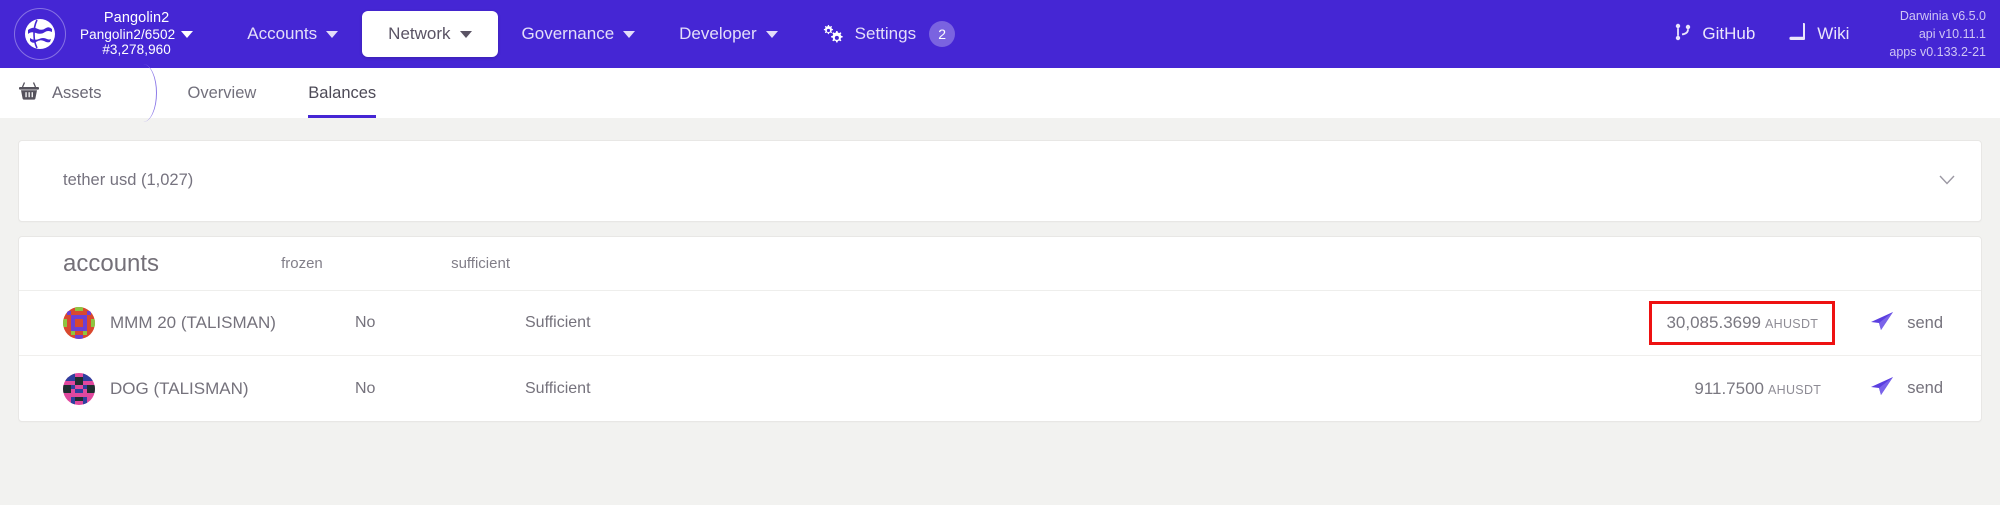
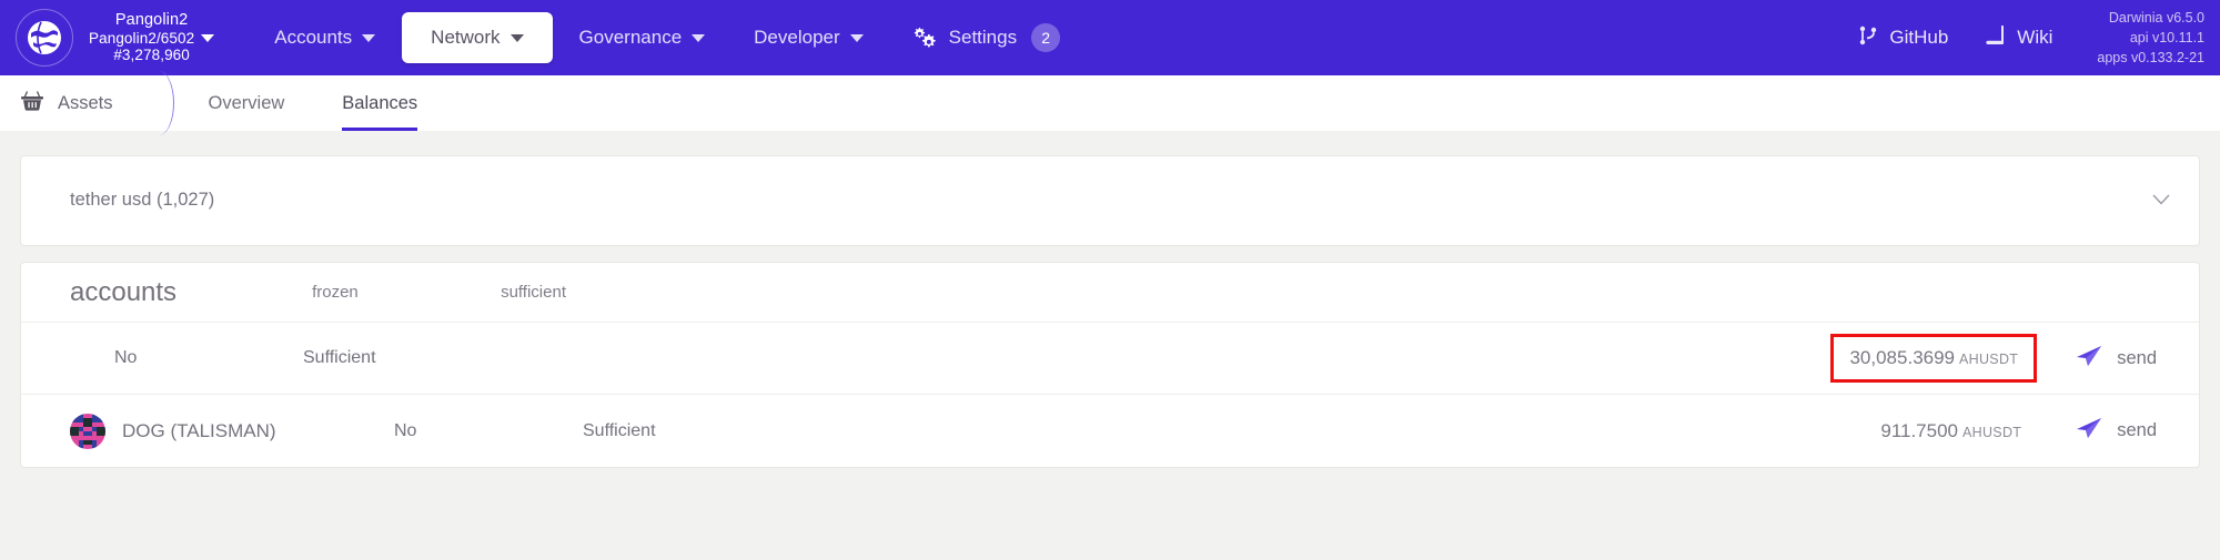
  Pangolin2
  Pangolin2/6502
  #3,278,960
  Accounts
  Network
  Governance
  Developer
  Settings
  2
  GitHub
  Wiki
  Darwinia v6.5.0
  api v10.11.1
  apps v0.133.2-21
  Assets
  Overview
  Balances
  tether usd (1,027)
  accounts
  frozen
  sufficient
- MMM 20 (TALISMAN)
  No
  Sufficient
  30,085.3699 AHUSDT
  send
  DOG (TALISMAN)
  No
  Sufficient
  911.7500 AHUSDT
  send
